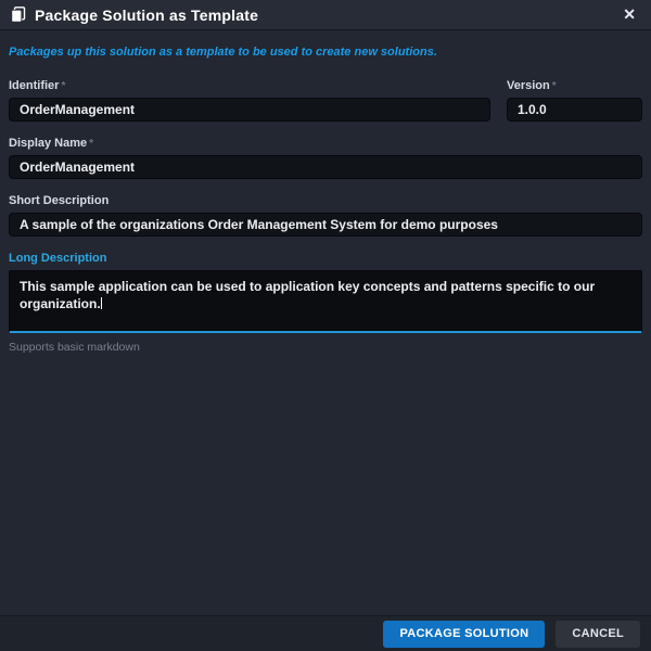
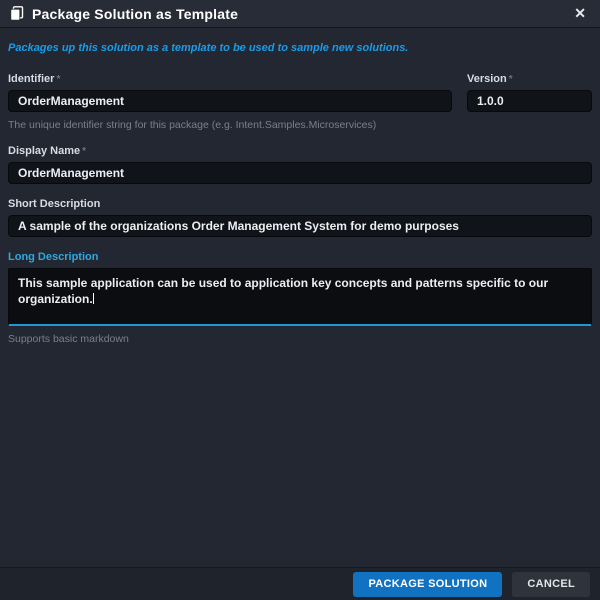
  Package Solution as Template
  ✕
- Packages up this solution as a template to be used to create new solutions.
+ Packages up this solution as a template to be used to sample new solutions.
  Identifier *
  OrderManagement
  Version *
  1.0.0
+ The unique identifier string for this package (e.g. Intent.Samples.Microservices)
  Display Name *
  OrderManagement
  Short Description
  A sample of the organizations Order Management System for demo purposes
  Long Description
  This sample application can be used to application key concepts and patterns specific to our organization.
  Supports basic markdown
  PACKAGE SOLUTION
  CANCEL
